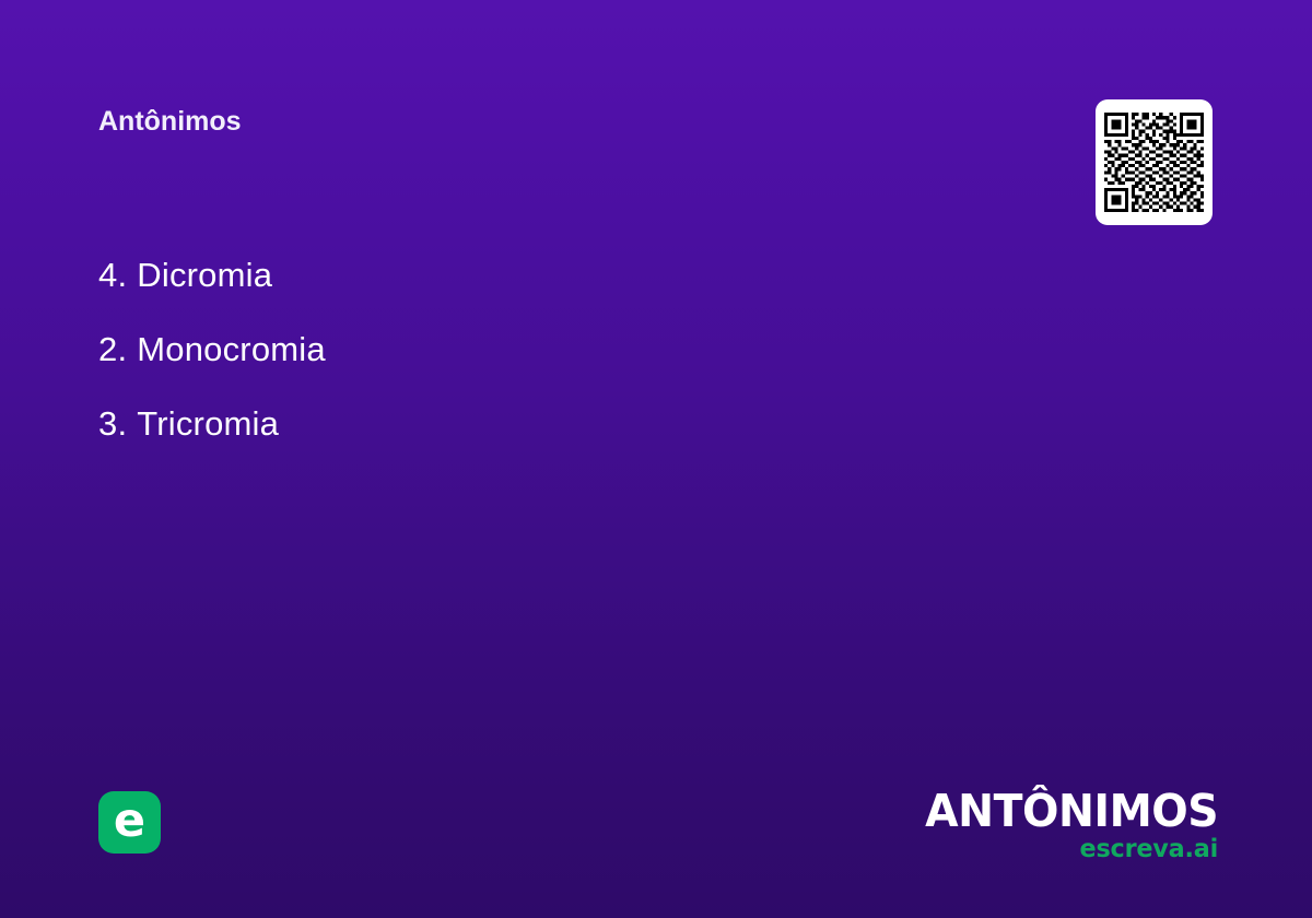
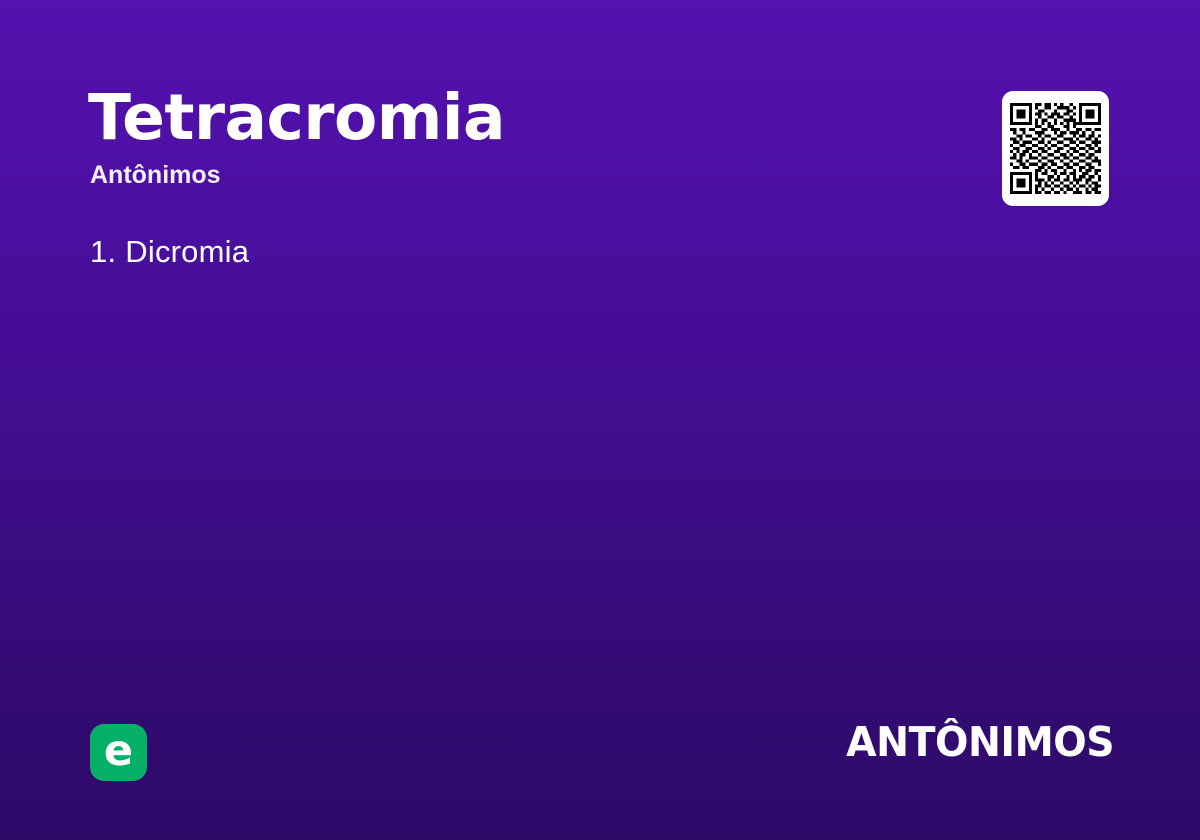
+ Tetracromia
  Antônimos
- 4.
+ 1.
  Dicromia
- 2.
- Monocromia
- 3.
- Tricromia
  e
  ANTÔNIMOS
- escreva.ai
